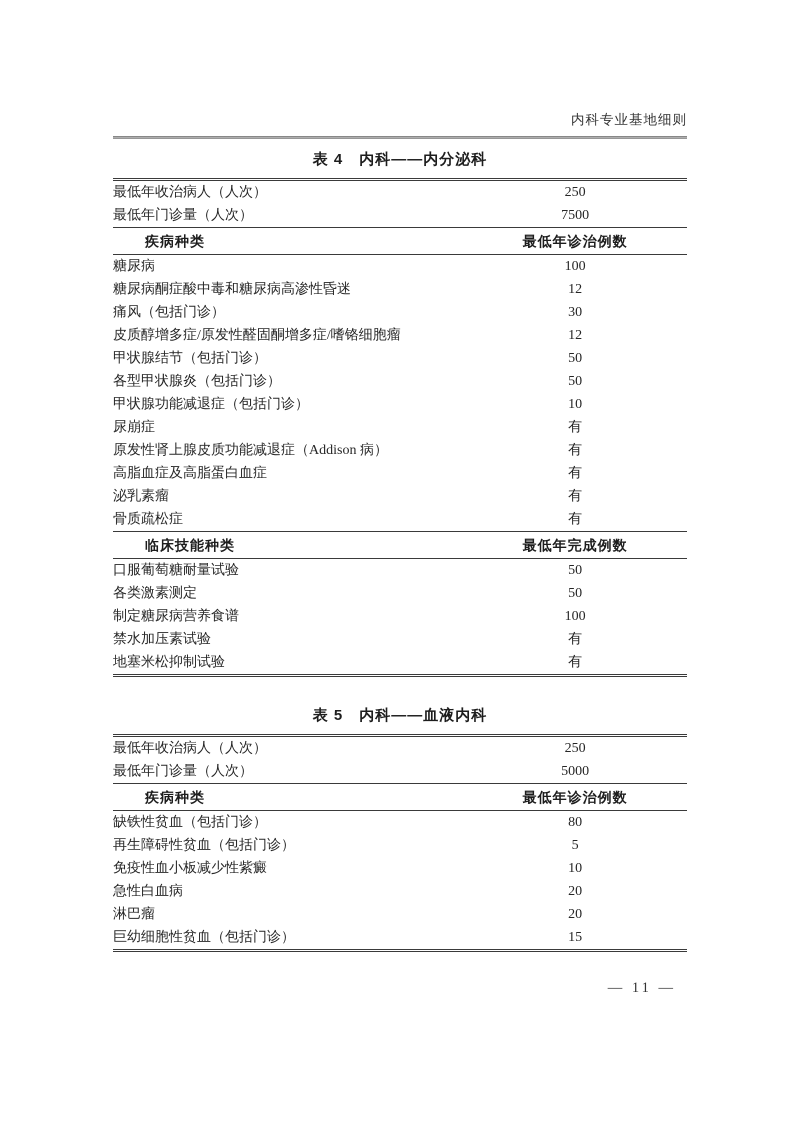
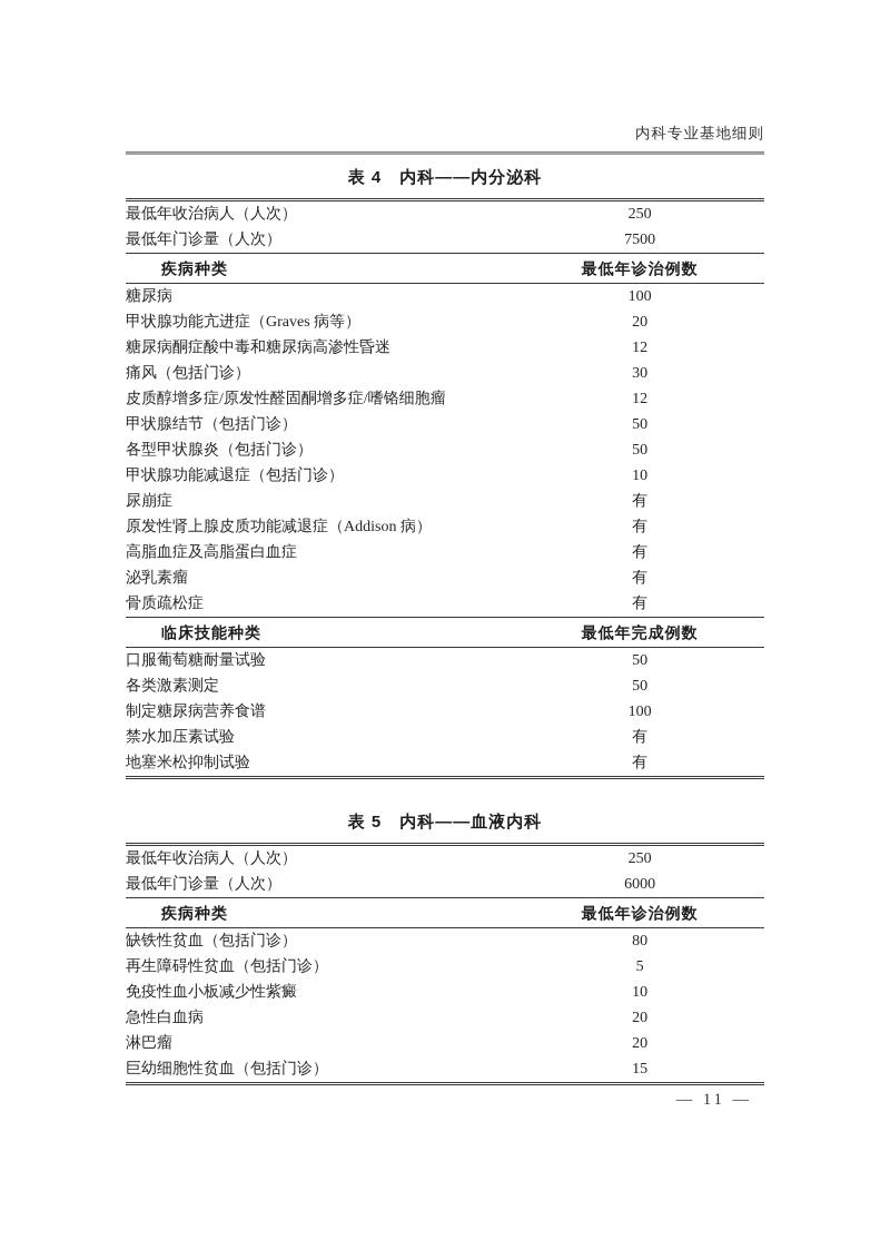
  内科专业基地细则
  表 4 内科——内分泌科
  最低年收治病人（人次）	250
  最低年门诊量（人次）	7500
  疾病种类	最低年诊治例数
  糖尿病	100
+ 甲状腺功能亢进症（Graves 病等）	20
  糖尿病酮症酸中毒和糖尿病高渗性昏迷	12
  痛风（包括门诊）	30
  皮质醇增多症/原发性醛固酮增多症/嗜铬细胞瘤	12
  甲状腺结节（包括门诊）	50
  各型甲状腺炎（包括门诊）	50
  甲状腺功能减退症（包括门诊）	10
  尿崩症	有
  原发性肾上腺皮质功能减退症（Addison 病）	有
  高脂血症及高脂蛋白血症	有
  泌乳素瘤	有
  骨质疏松症	有
  临床技能种类	最低年完成例数
  口服葡萄糖耐量试验	50
  各类激素测定	50
  制定糖尿病营养食谱	100
  禁水加压素试验	有
  地塞米松抑制试验	有
  表 5 内科——血液内科
  最低年收治病人（人次）	250
- 最低年门诊量（人次）	5000
+ 最低年门诊量（人次）	6000
  疾病种类	最低年诊治例数
  缺铁性贫血（包括门诊）	80
  再生障碍性贫血（包括门诊）	5
  免疫性血小板减少性紫癜	10
  急性白血病	20
  淋巴瘤	20
  巨幼细胞性贫血（包括门诊）	15
  — 11 —
